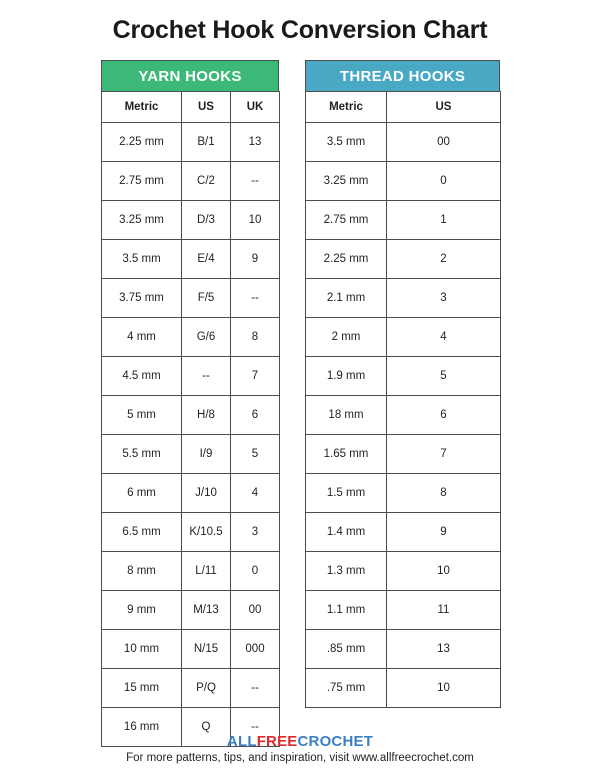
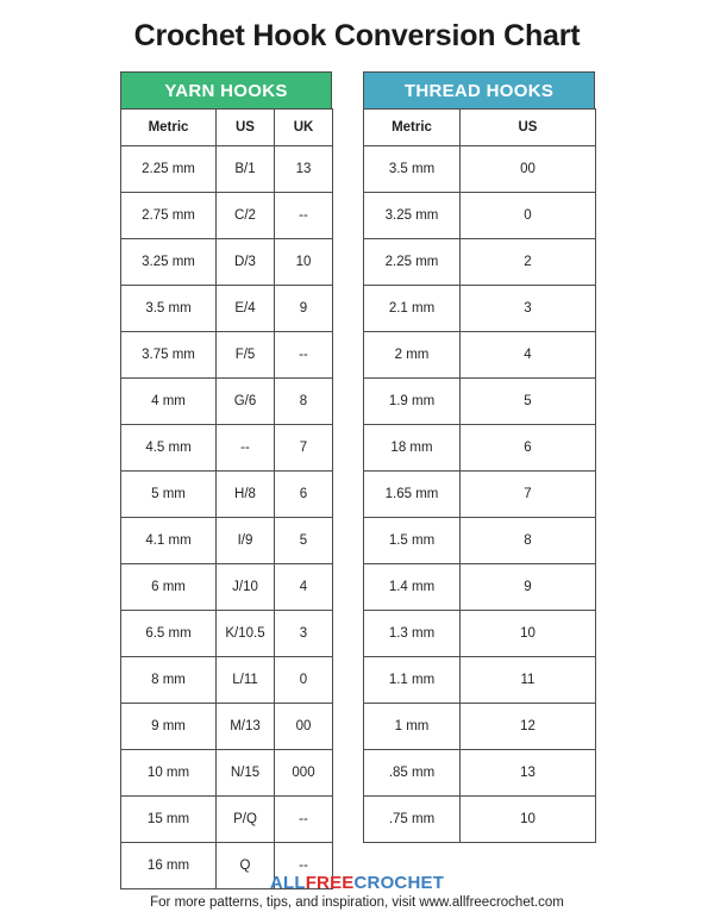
  Crochet Hook Conversion Chart
  YARN HOOKS
  Metric	US	UK
  2.25 mm	B/1	13
  2.75 mm	C/2	--
  3.25 mm	D/3	10
  3.5 mm	E/4	9
  3.75 mm	F/5	--
  4 mm	G/6	8
  4.5 mm	--	7
  5 mm	H/8	6
- 5.5 mm	I/9	5
+ 4.1 mm	I/9	5
  6 mm	J/10	4
  6.5 mm	K/10.5	3
  8 mm	L/11	0
  9 mm	M/13	00
  10 mm	N/15	000
  15 mm	P/Q	--
  16 mm	Q	--
  THREAD HOOKS
  Metric	US
  3.5 mm	00
  3.25 mm	0
- 2.75 mm	1
  2.25 mm	2
  2.1 mm	3
  2 mm	4
  1.9 mm	5
  18 mm	6
  1.65 mm	7
  1.5 mm	8
  1.4 mm	9
  1.3 mm	10
  1.1 mm	11
+ 1 mm	12
  .85 mm	13
  .75 mm	10
  ALLFREECROCHET
  For more patterns, tips, and inspiration, visit www.allfreecrochet.com
